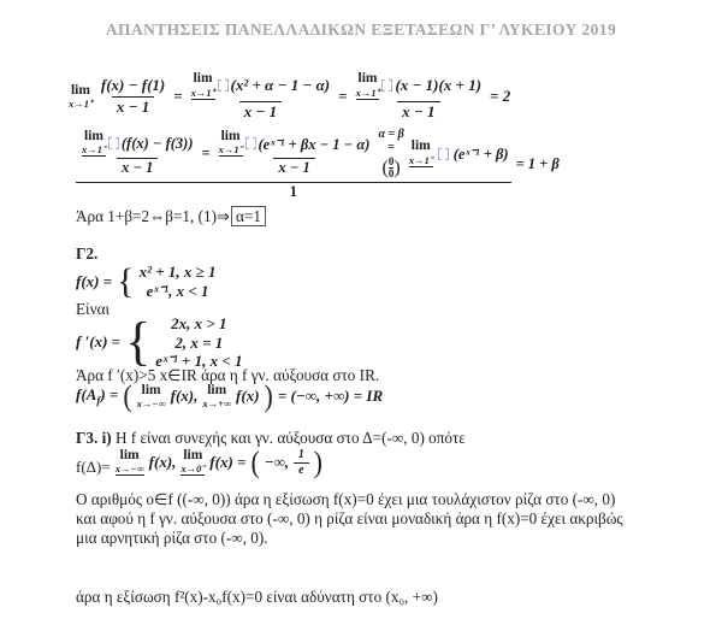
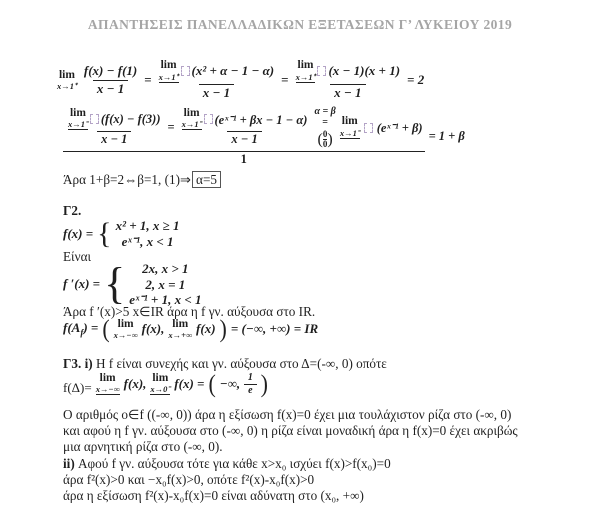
  ΑΠΑΝΤΗΣΕΙΣ ΠΑΝΕΛΛΑΔΙΚΩΝ ΕΞΕΤΑΣΕΩΝ Γ’ ΛΥΚΕΙΟΥ 2019
  lim
  x→1⁺
  f(x) − f(1)
  x − 1
  =
  lim
  x→1⁺
  (x² + α − 1 − α)
  x − 1
  =
  lim
  x→1⁺
  (x − 1)(x + 1)
  x − 1
  = 2
  lim
  x→1⁻
  (f(x) − f(3))
  x − 1
  =
  lim
  x→1⁻
  (eˣ⁻¹ + βx − 1 − α)
  x − 1
  α = β
  =
  (
  0
  0
  )
  lim
  x→1⁻
  (eˣ⁻¹ + β)
  1
  = 1 + β
- Άρα 1+β=2⇔β=1, (1)⇒ α=1
+ Άρα 1+β=2⇔β=1, (1)⇒ α=5
  Γ2.
  f(x) =
  {
  x² + 1, x ≥ 1
  eˣ⁻¹, x < 1
  Είναι
  f ′(x) =
  {
  2x, x > 1
  2, x = 1
  eˣ⁻¹ + 1, x < 1
  Άρα f ′(x)>5 x∈IR άρα η f γν. αύξουσα στο IR.
  f(Af) =
  (
  lim
  x→−∞
  f(x),
  lim
  x→+∞
  f(x)
  )
  = (−∞, +∞) = IR
  Γ3. i) Η f είναι συνεχής και γν. αύξουσα στο Δ=(-∞, 0) οπότε
  f(Δ)=
  lim
  x→−∞
  f(x),
  lim
  x→0⁻
  f(x) =
  (
  −∞,
  1
  e
  )
  Ο αριθμός ο∈f ((-∞, 0)) άρα η εξίσωση f(x)=0 έχει μια τουλάχιστον ρίζα στο (-∞, 0)
  και αφού η f γν. αύξουσα στο (-∞, 0) η ρίζα είναι μοναδική άρα η f(x)=0 έχει ακριβώς
  μια αρνητική ρίζα στο (-∞, 0).
+ ii) Αφού f γν. αύξουσα τότε για κάθε x>x₀ ισχύει f(x)>f(x₀)=0
+ άρα f²(x)>0 και −x₀f(x)>0, οπότε f²(x)-x₀f(x)>0
  άρα η εξίσωση f²(x)-x₀f(x)=0 είναι αδύνατη στο (x₀, +∞)
